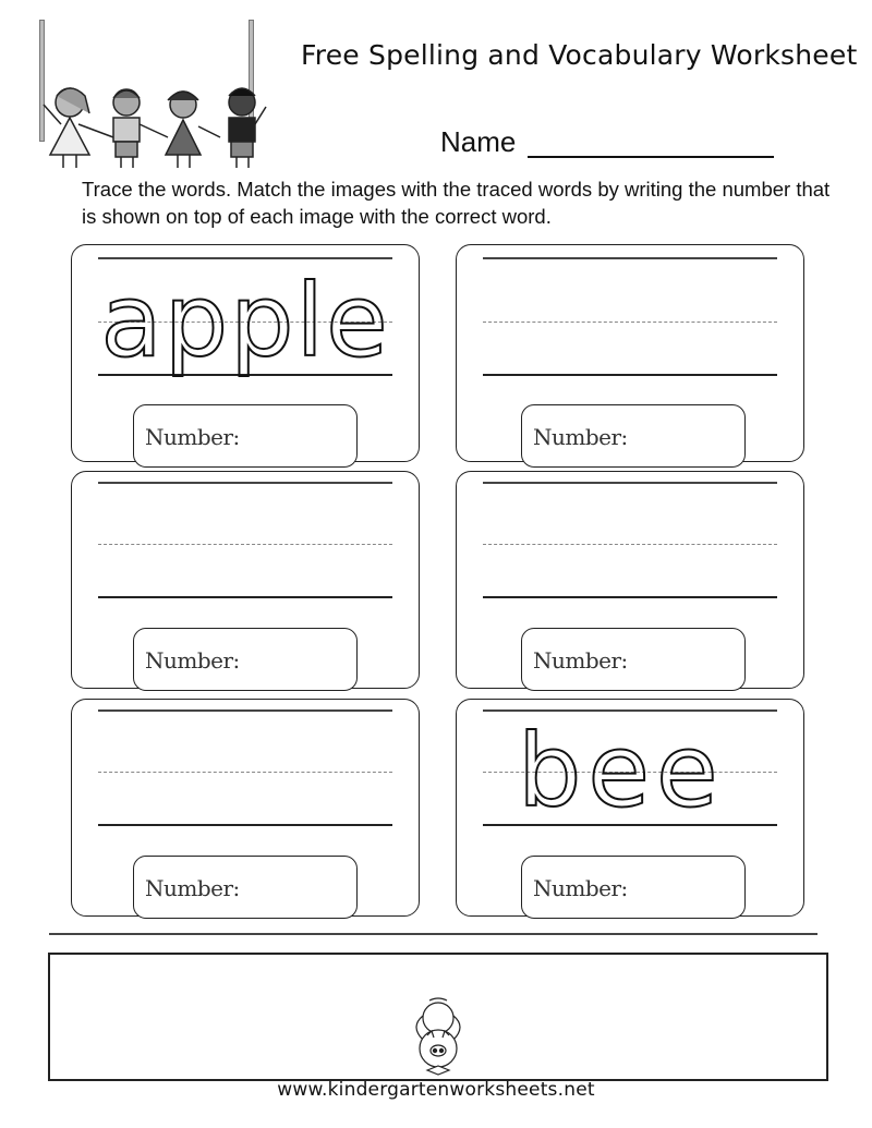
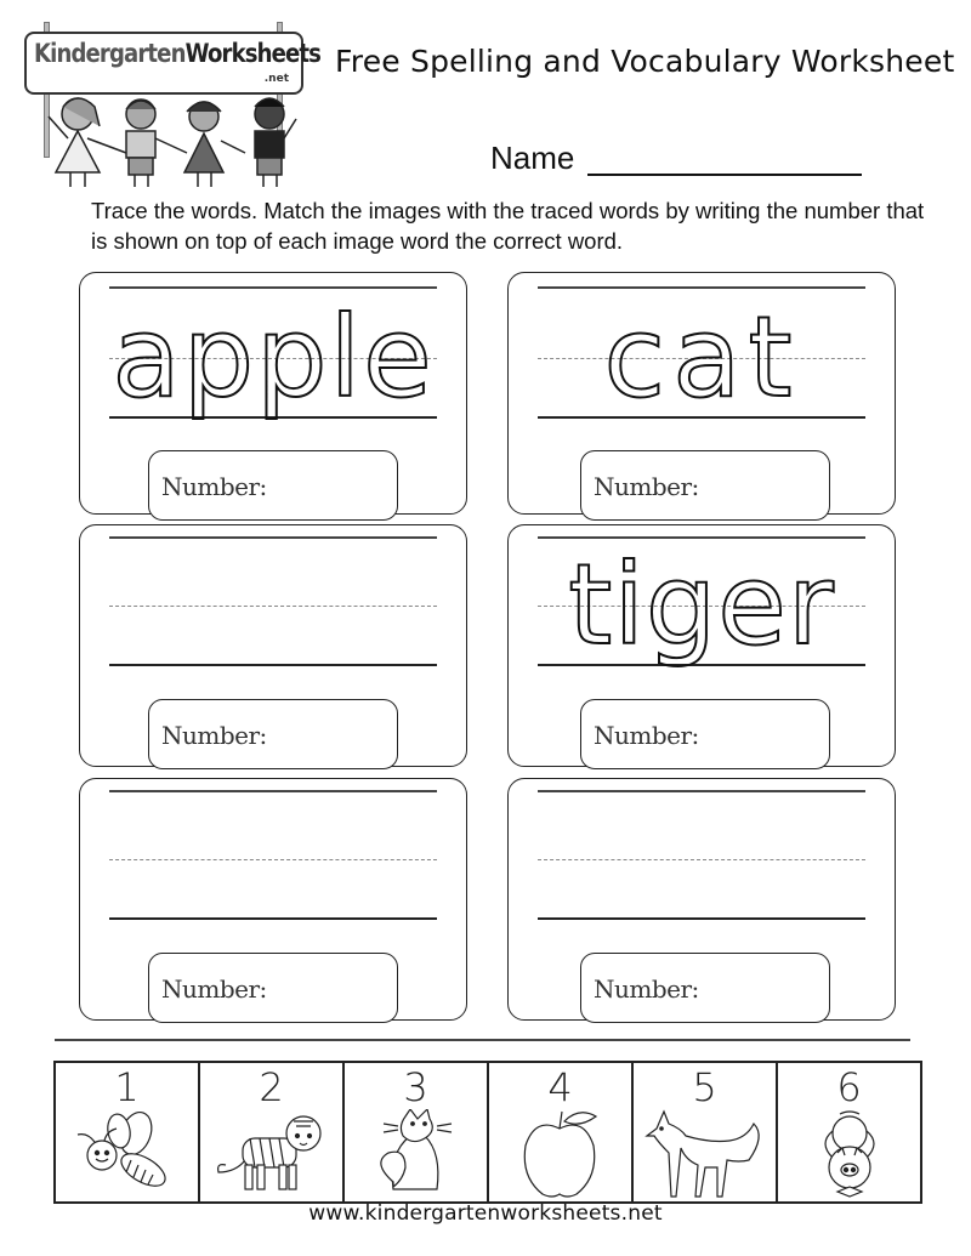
+ KindergartenWorksheets
+ .net
  Free Spelling and Vocabulary Worksheet
  Name
- Trace the words. Match the images with the traced words by writing the number that is shown on top of each image with the correct word.
+ Trace the words. Match the images with the traced words by writing the number that is shown on top of each image word the correct word.
  apple
  Number:
+ cat
  Number:
  Number:
+ tiger
  Number:
  Number:
- bee
  Number:
+ 1
+ 2
+ 3
+ 4
+ 5
+ 6
  www.kindergartenworksheets.net
